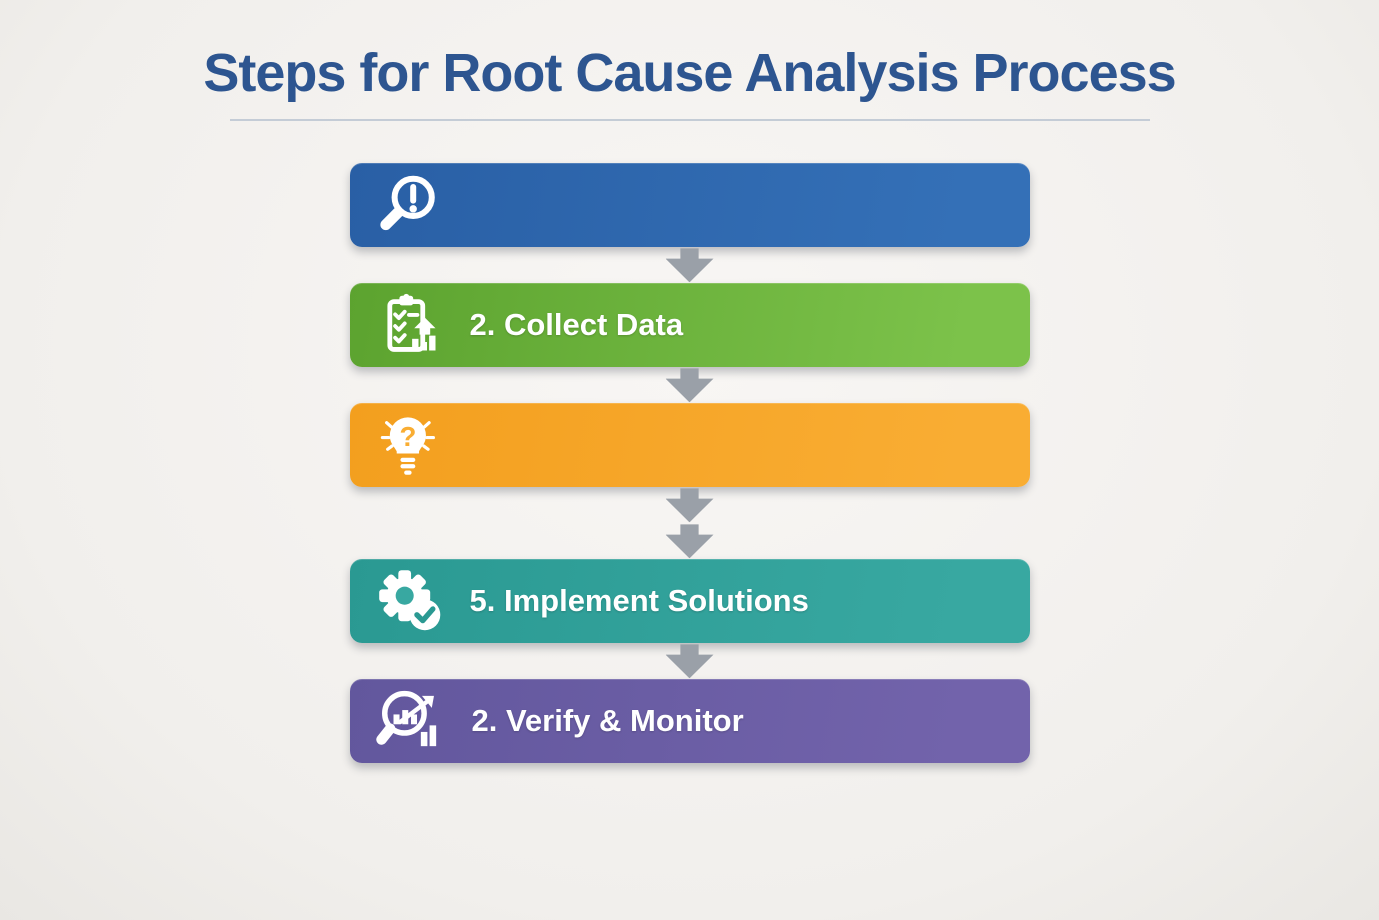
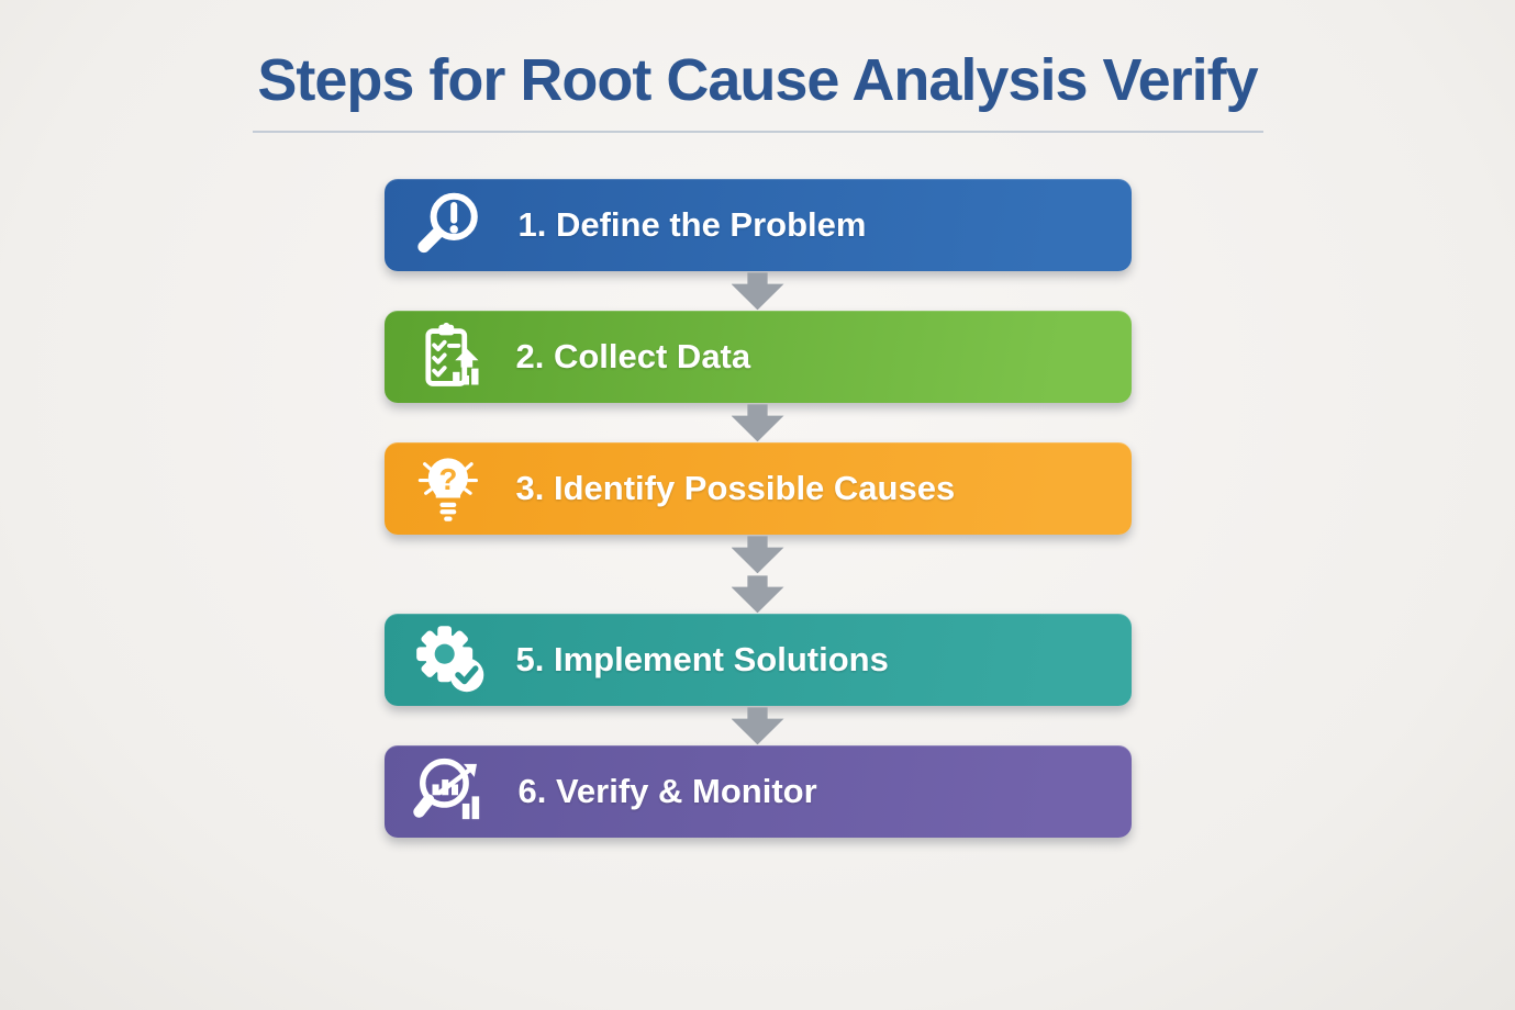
- Steps for Root Cause Analysis Process
+ Steps for Root Cause Analysis Verify
+ 1. Define the Problem
  2. Collect Data
  ?
+ 3. Identify Possible Causes
  5. Implement Solutions
- 2. Verify & Monitor
+ 6. Verify & Monitor
